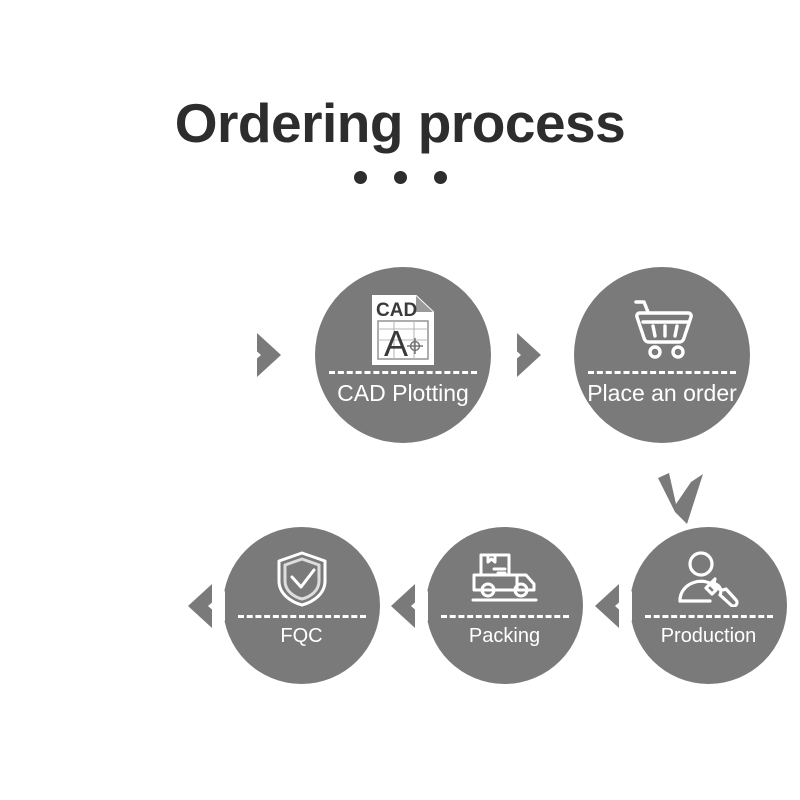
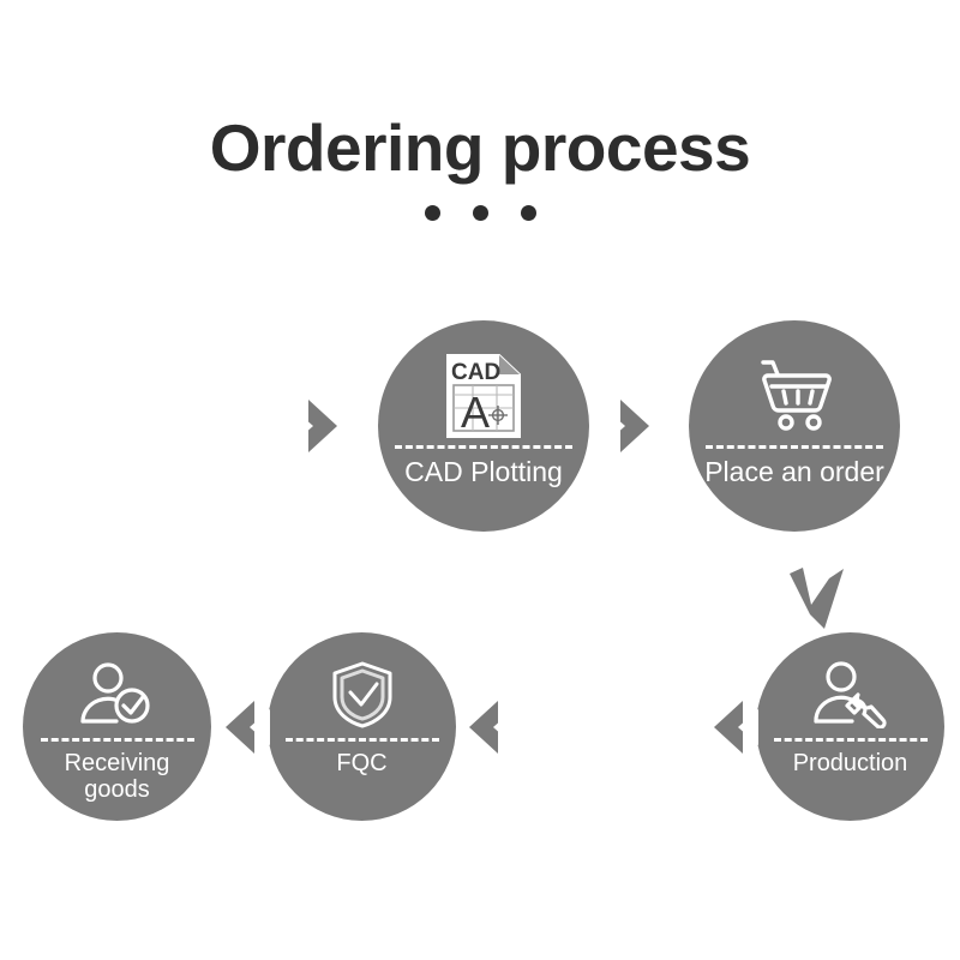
  Ordering process
  CAD
  A
  CAD Plotting
  Place an order
  Production
- Packing
  FQC
+ Receiving
+ goods
